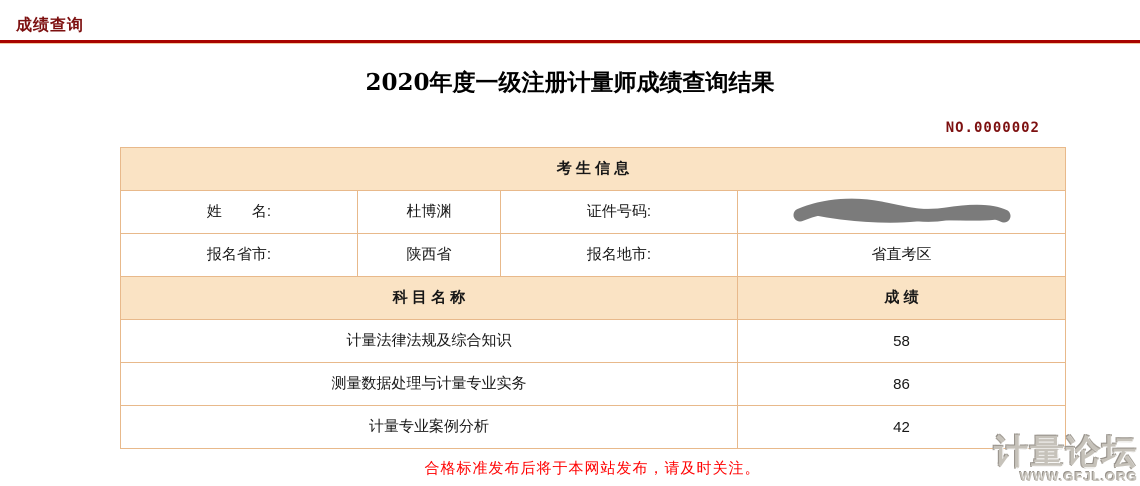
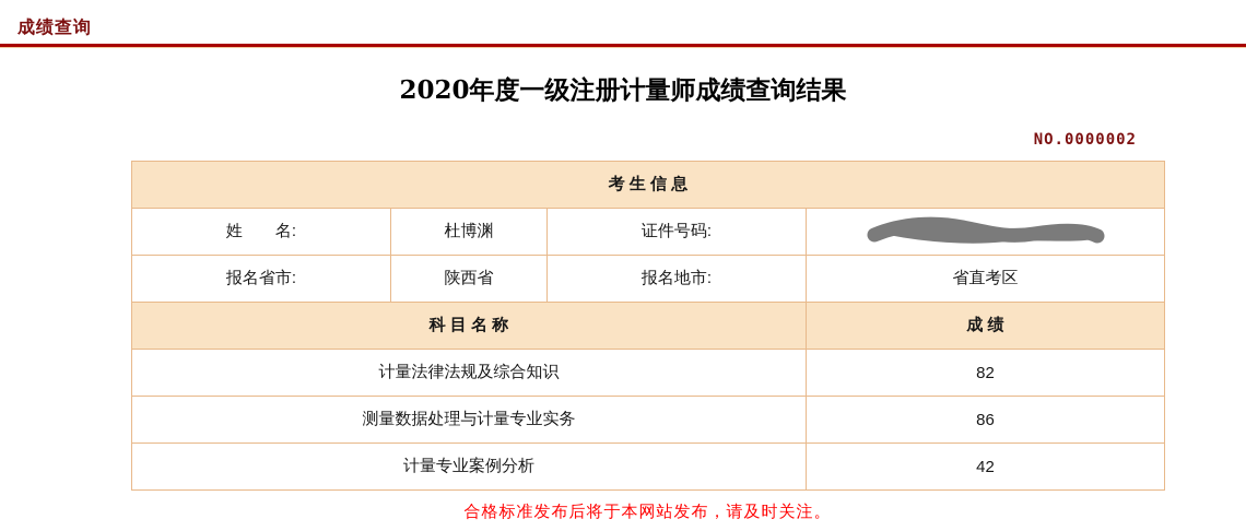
  成绩查询
  2020年度一级注册计量师成绩查询结果
  NO.0000002
  考 生 信 息
  姓 名:	杜博渊	证件号码:
  报名省市:	陕西省	报名地市:	省直考区
  科 目 名 称	成 绩
- 计量法律法规及综合知识	58
+ 计量法律法规及综合知识	82
  测量数据处理与计量专业实务	86
  计量专业案例分析	42
  合格标准发布后将于本网站发布，请及时关注。
- 计量论坛
- WWW.GFJL.ORG
